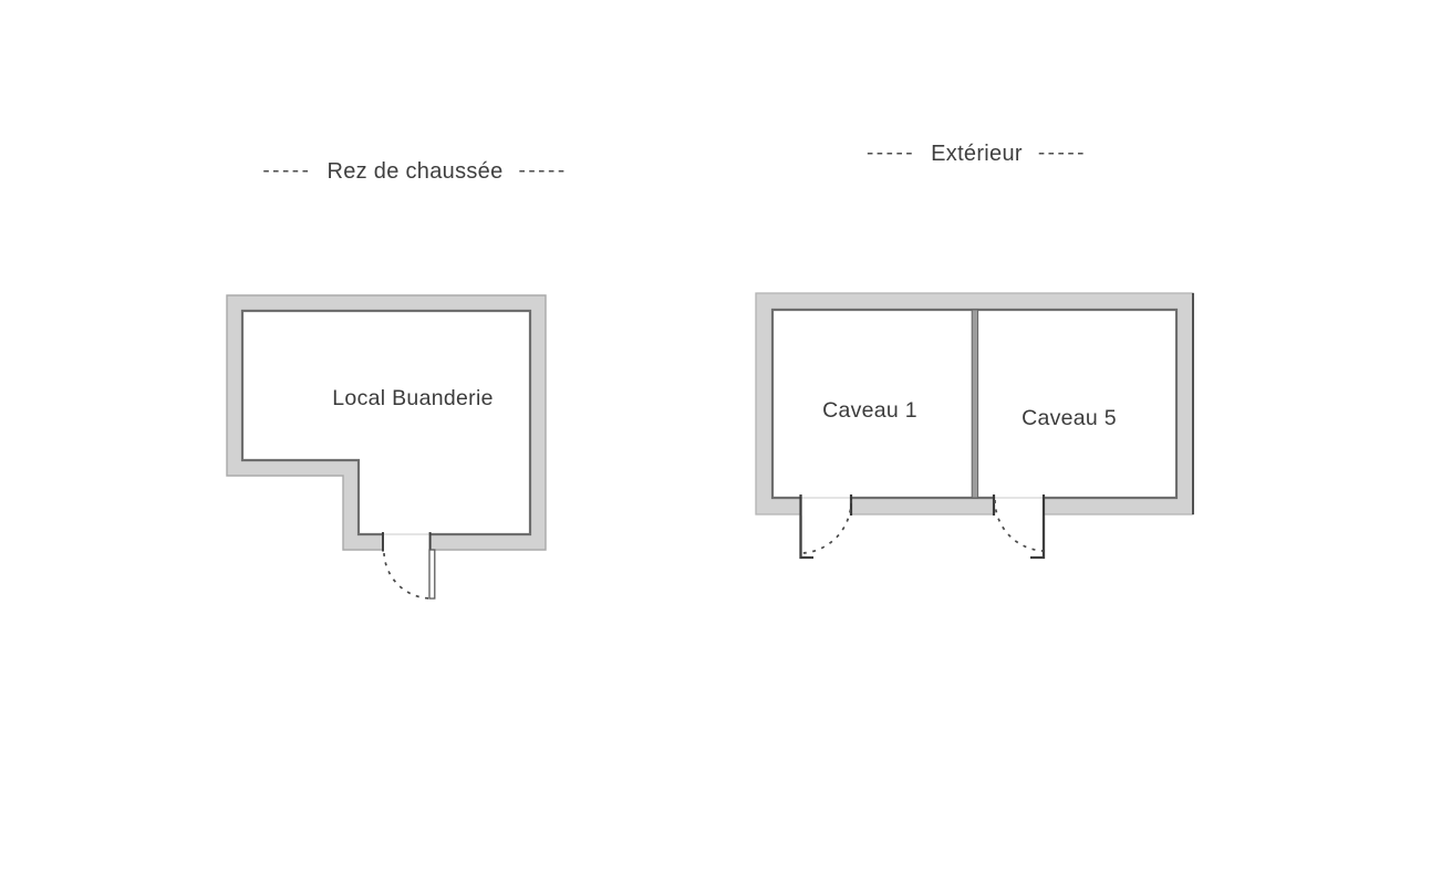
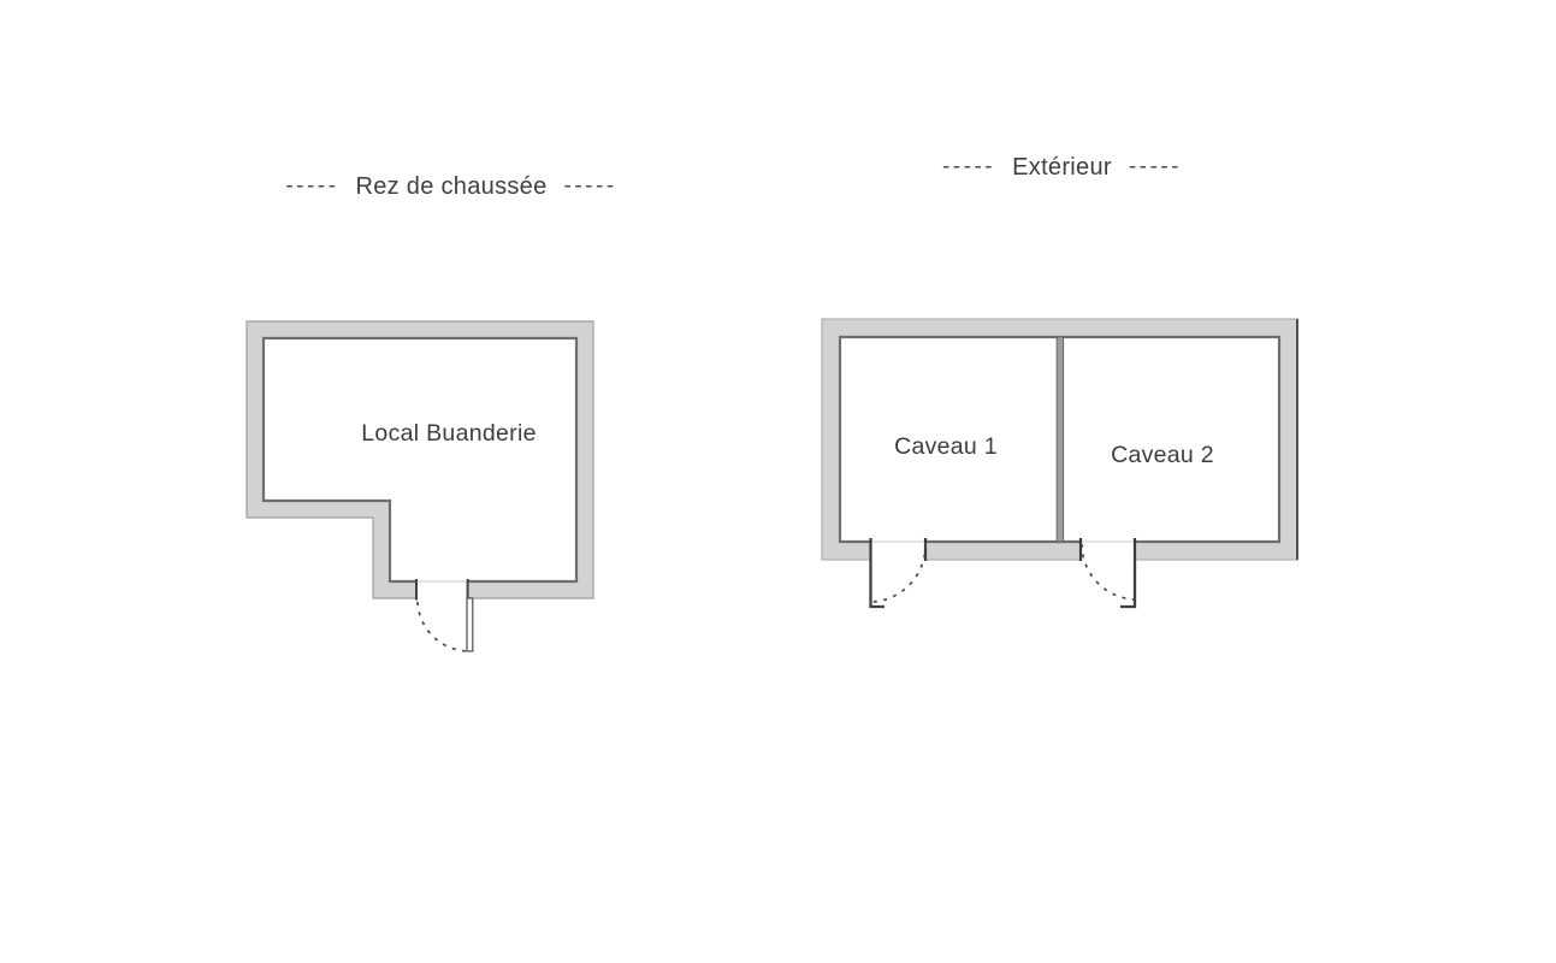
  -----
  Rez de chaussée
  -----
  -----
  Extérieur
  -----
  Local Buanderie
  Caveau 1
- Caveau 5
+ Caveau 2
